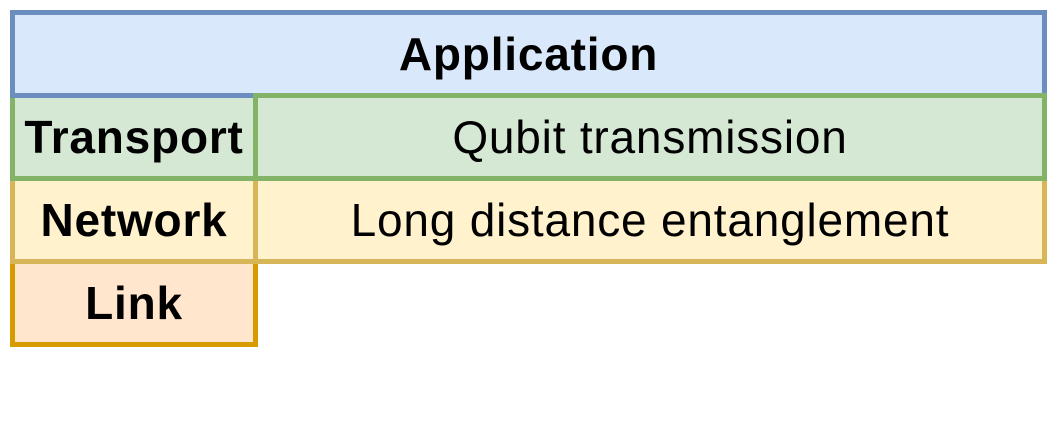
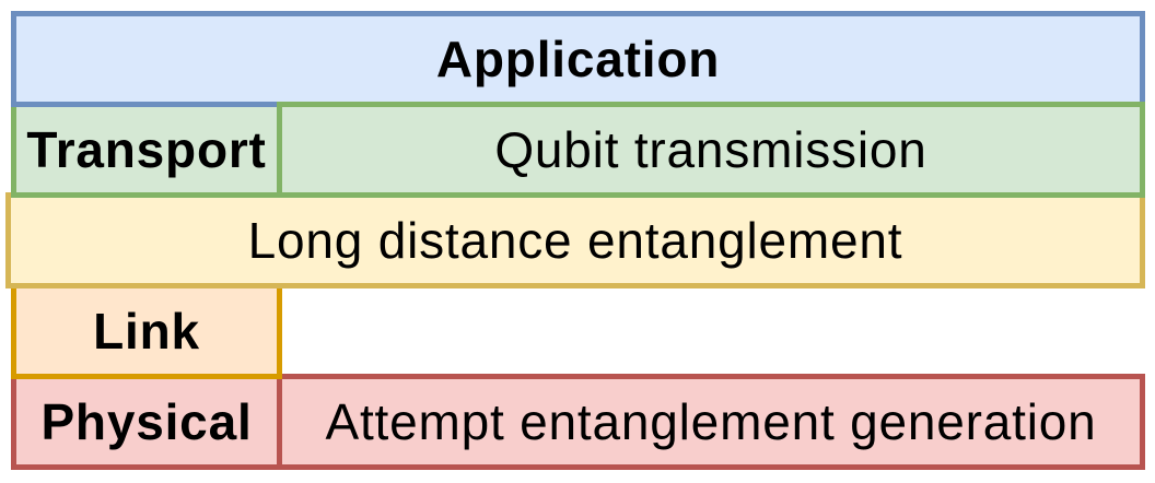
  Application
  Transport
  Qubit transmission
- Network
  Long distance entanglement
  Link
+ Physical
+ Attempt entanglement generation
